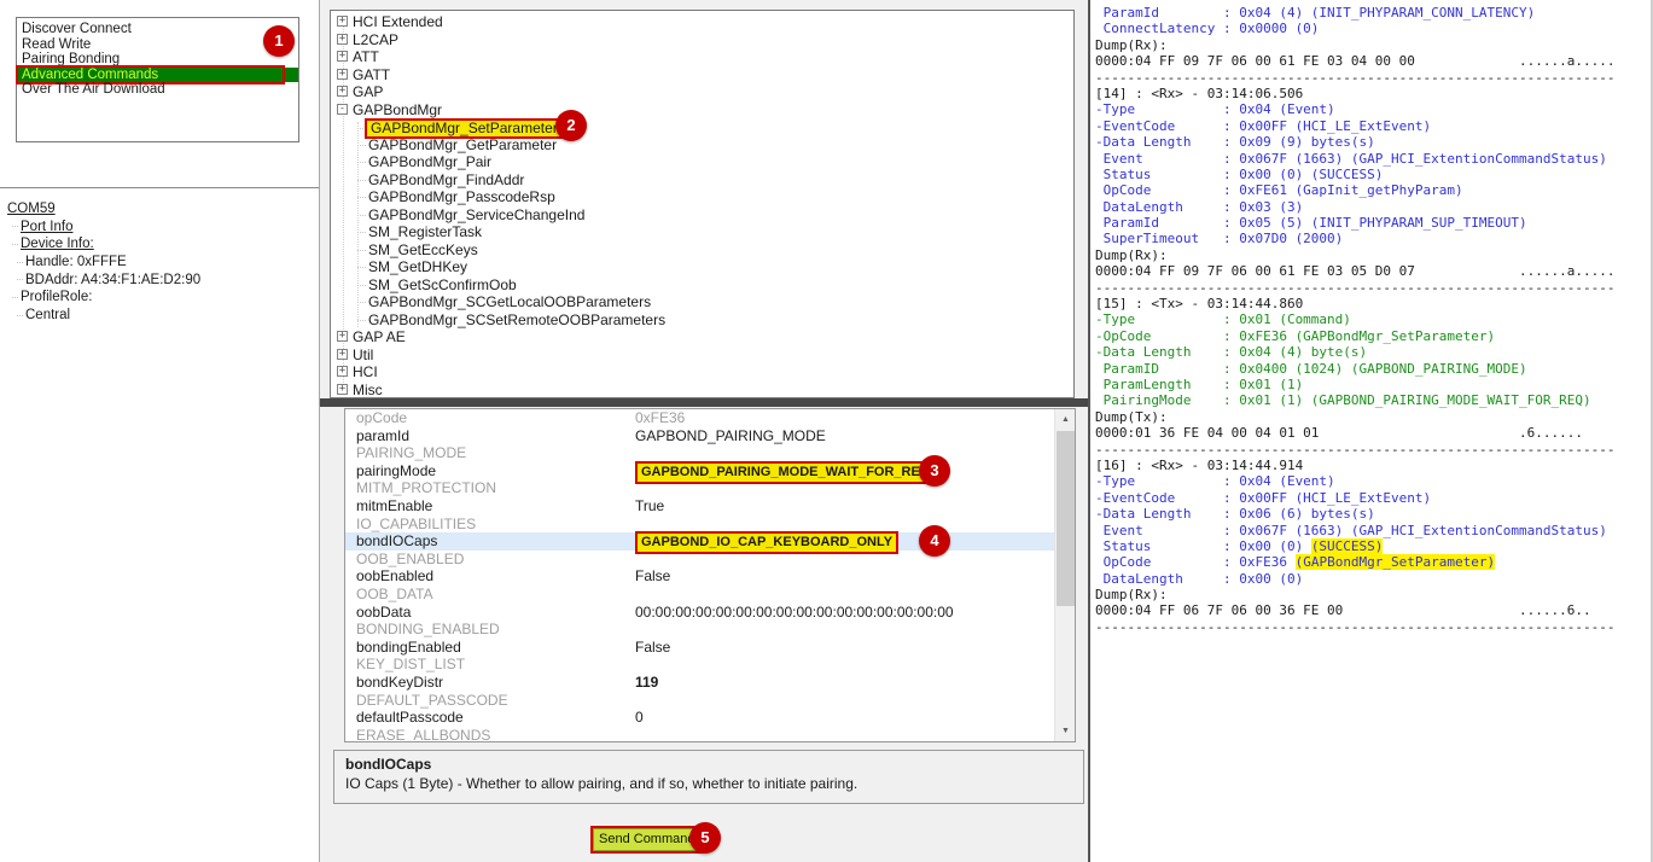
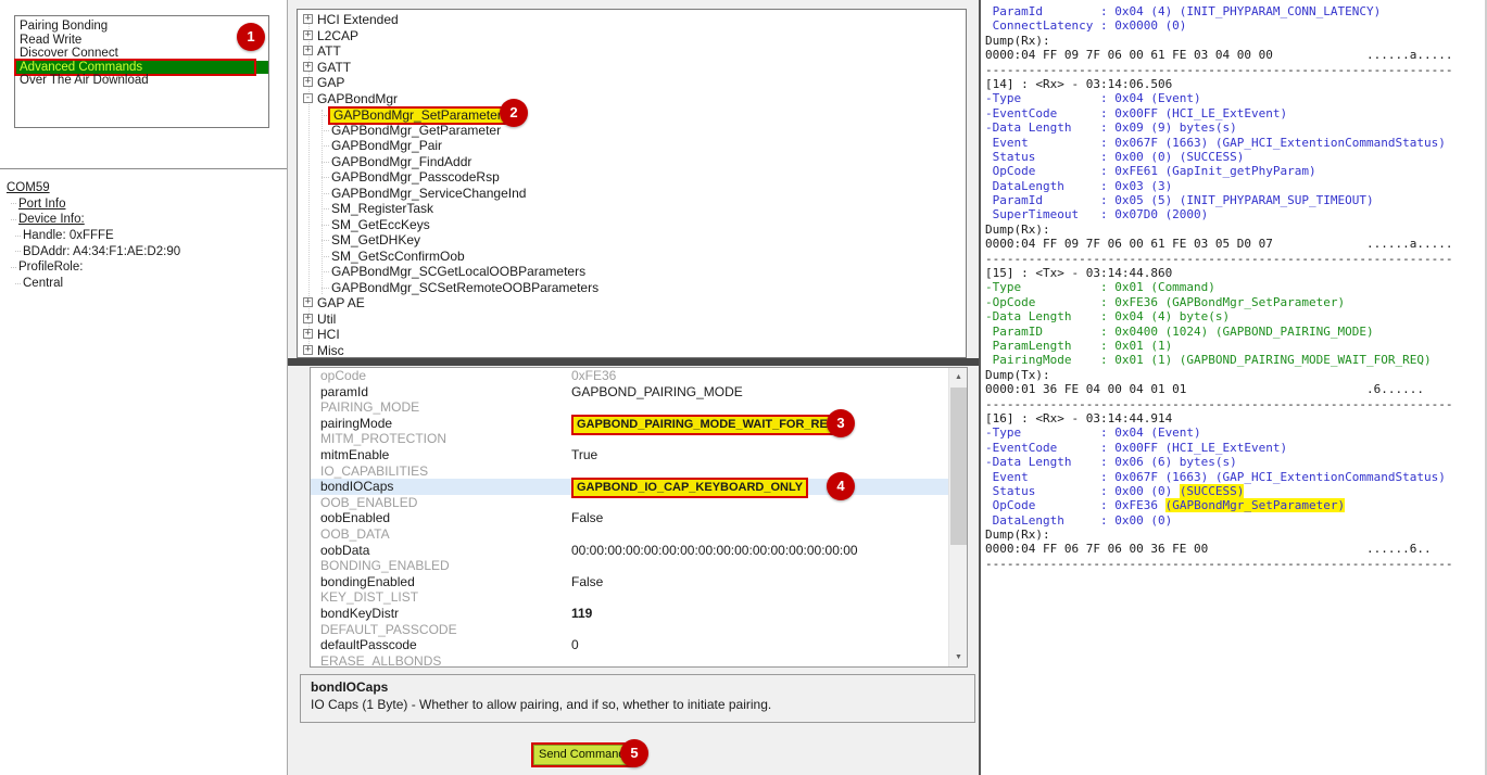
- Discover Connect
+ Pairing Bonding
  Read Write
- Pairing Bonding
+ Discover Connect
  Advanced Commands
  Over The Air Download
  1
  COM59
  Port Info
  Device Info:
  Handle: 0xFFFE
  BDAddr: A4:34:F1:AE:D2:90
  ProfileRole:
  Central
  + HCI Extended
  + L2CAP
  + ATT
  + GATT
  + GAP
  - GAPBondMgr
  GAPBondMgr_SetParamete
  2
  GAPBondMgr_GetParameter
  GAPBondMgr_Pair
  GAPBondMgr_FindAddr
  GAPBondMgr_PasscodeRsp
  GAPBondMgr_ServiceChangeInd
  SM_RegisterTask
  SM_GetEccKeys
  SM_GetDHKey
  SM_GetScConfirmOob
  GAPBondMgr_SCGetLocalOOBParameters
  GAPBondMgr_SCSetRemoteOOBParameters
  + GAP AE
  + Util
  + HCI
  + Misc
  opCode
  0xFE36
  paramId
  GAPBOND_PAIRING_MODE
  PAIRING_MODE
  pairingMode
  GAPBOND_PAIRING_MODE_WAIT_FOR_RE
  3
  MITM_PROTECTION
  mitmEnable
  True
  IO_CAPABILITIES
  bondIOCaps
  GAPBOND_IO_CAP_KEYBOARD_ONLY
  4
  OOB_ENABLED
  oobEnabled
  False
  OOB_DATA
  oobData
  00:00:00:00:00:00:00:00:00:00:00:00:00:00:00:00
  BONDING_ENABLED
  bondingEnabled
  False
  KEY_DIST_LIST
  bondKeyDistr
  119
  DEFAULT_PASSCODE
  defaultPasscode
  0
  ERASE_ALLBONDS
  bondIOCaps
  IO Caps (1 Byte) - Whether to allow pairing, and if so, whether to initiate pairing.
  Send Comman
  5
  ParamId : 0x04 (4) (INIT_PHYPARAM_CONN_LATENCY)
  ConnectLatency : 0x0000 (0)
  Dump(Rx):
  0000:04 FF 09 7F 06 00 61 FE 03 04 00 00 ......a.....
  -----------------------------------------------------------------
  [14] : <Rx> - 03:14:06.506
  -Type : 0x04 (Event)
  -EventCode : 0x00FF (HCI_LE_ExtEvent)
  -Data Length : 0x09 (9) bytes(s)
  Event : 0x067F (1663) (GAP_HCI_ExtentionCommandStatus)
  Status : 0x00 (0) (SUCCESS)
  OpCode : 0xFE61 (GapInit_getPhyParam)
  DataLength : 0x03 (3)
  ParamId : 0x05 (5) (INIT_PHYPARAM_SUP_TIMEOUT)
  SuperTimeout : 0x07D0 (2000)
  Dump(Rx):
  0000:04 FF 09 7F 06 00 61 FE 03 05 D0 07 ......a.....
  -----------------------------------------------------------------
  [15] : <Tx> - 03:14:44.860
  -Type : 0x01 (Command)
  -OpCode : 0xFE36 (GAPBondMgr_SetParameter)
  -Data Length : 0x04 (4) byte(s)
  ParamID : 0x0400 (1024) (GAPBOND_PAIRING_MODE)
  ParamLength : 0x01 (1)
  PairingMode : 0x01 (1) (GAPBOND_PAIRING_MODE_WAIT_FOR_REQ)
  Dump(Tx):
  0000:01 36 FE 04 00 04 01 01 .6......
  -----------------------------------------------------------------
  [16] : <Rx> - 03:14:44.914
  -Type : 0x04 (Event)
  -EventCode : 0x00FF (HCI_LE_ExtEvent)
  -Data Length : 0x06 (6) bytes(s)
  Event : 0x067F (1663) (GAP_HCI_ExtentionCommandStatus)
  Status : 0x00 (0) (SUCCESS)
  OpCode : 0xFE36 (GAPBondMgr_SetParameter)
  DataLength : 0x00 (0)
  Dump(Rx):
  0000:04 FF 06 7F 06 00 36 FE 00 ......6..
  -----------------------------------------------------------------
